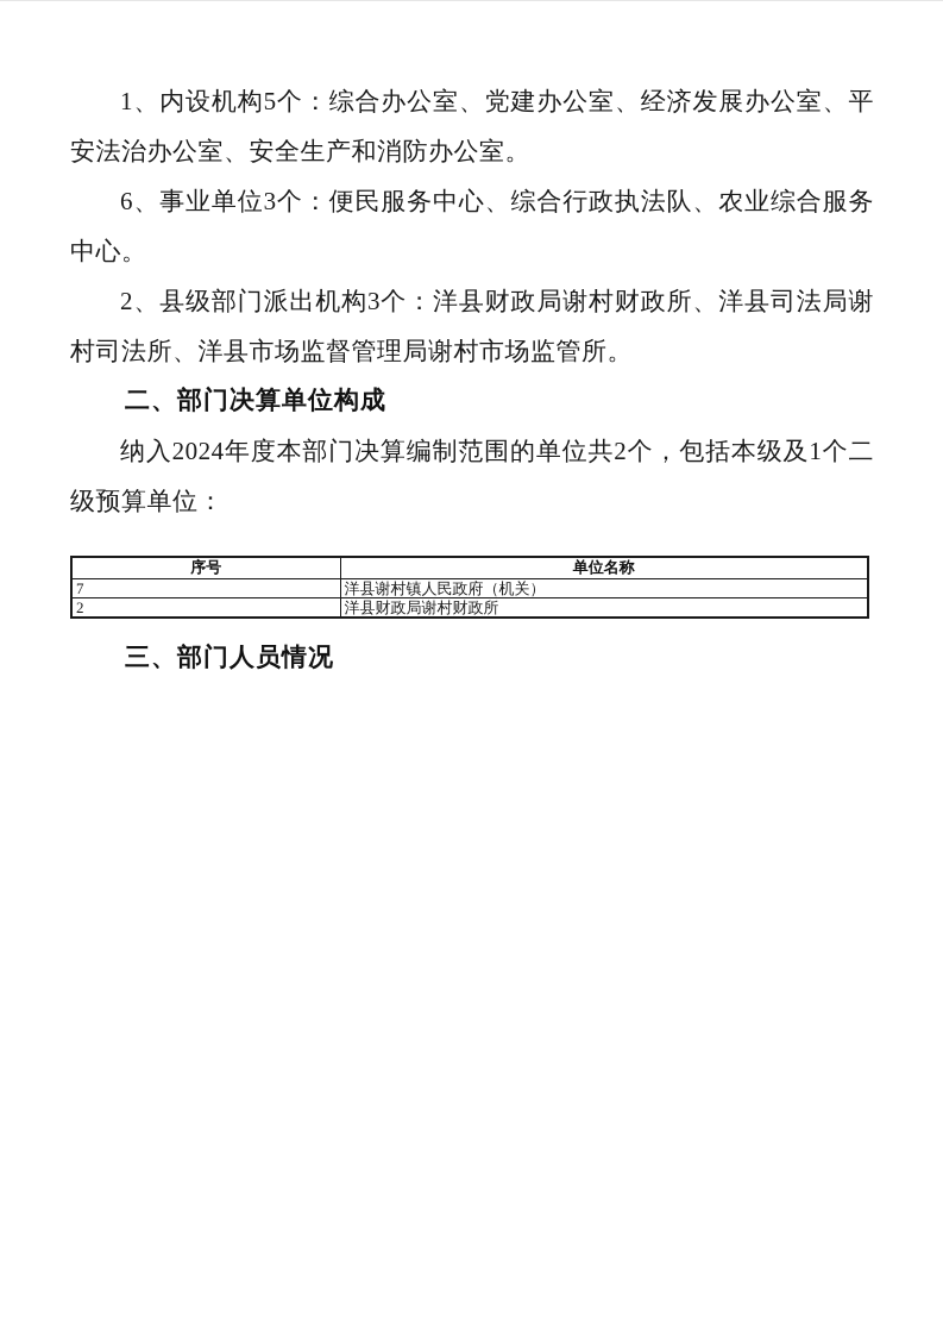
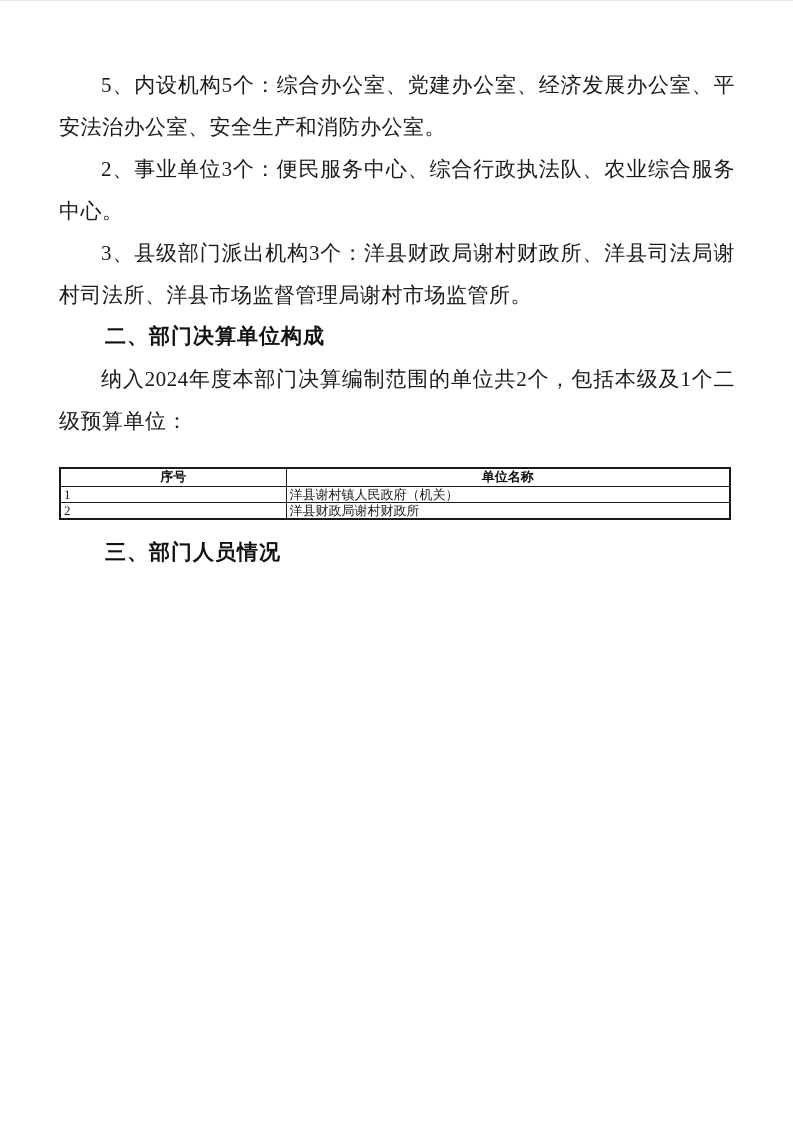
- 1、内设机构5个：综合办公室、党建办公室、经济发展办公室、平
+ 5、内设机构5个：综合办公室、党建办公室、经济发展办公室、平
  安法治办公室、安全生产和消防办公室。
- 6、事业单位3个：便民服务中心、综合行政执法队、农业综合服务
+ 2、事业单位3个：便民服务中心、综合行政执法队、农业综合服务
  中心。
- 2、县级部门派出机构3个：洋县财政局谢村财政所、洋县司法局谢
+ 3、县级部门派出机构3个：洋县财政局谢村财政所、洋县司法局谢
  村司法所、洋县市场监督管理局谢村市场监管所。
  二、部门决算单位构成
  纳入2024年度本部门决算编制范围的单位共2个，包括本级及1个二
  级预算单位：
  序号	单位名称
- 7	洋县谢村镇人民政府（机关）
+ 1	洋县谢村镇人民政府（机关）
  2	洋县财政局谢村财政所
  三、部门人员情况
